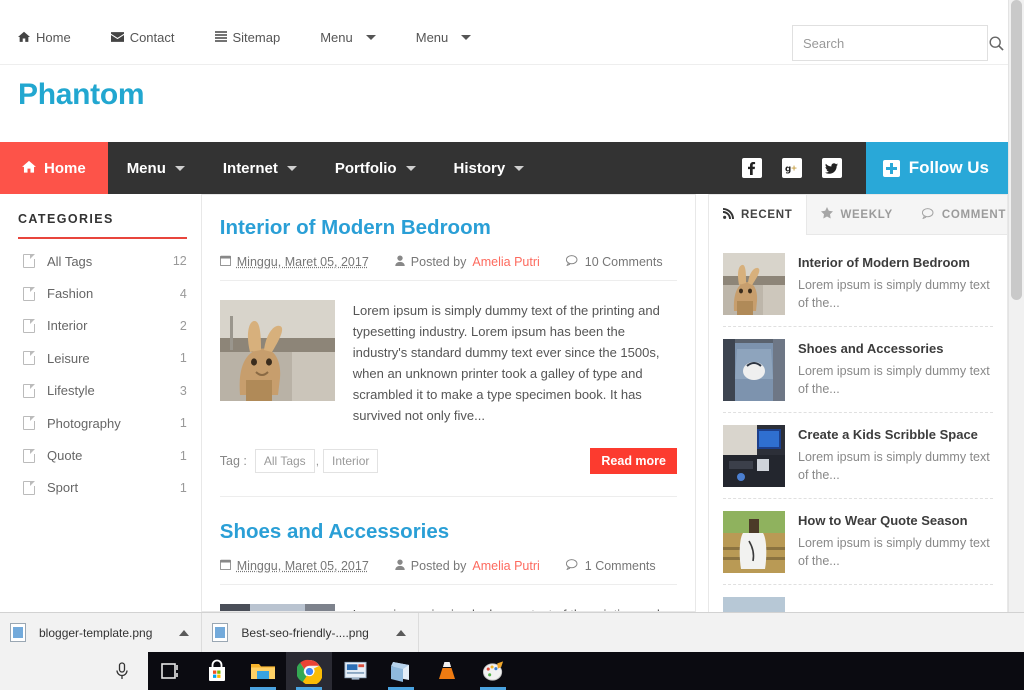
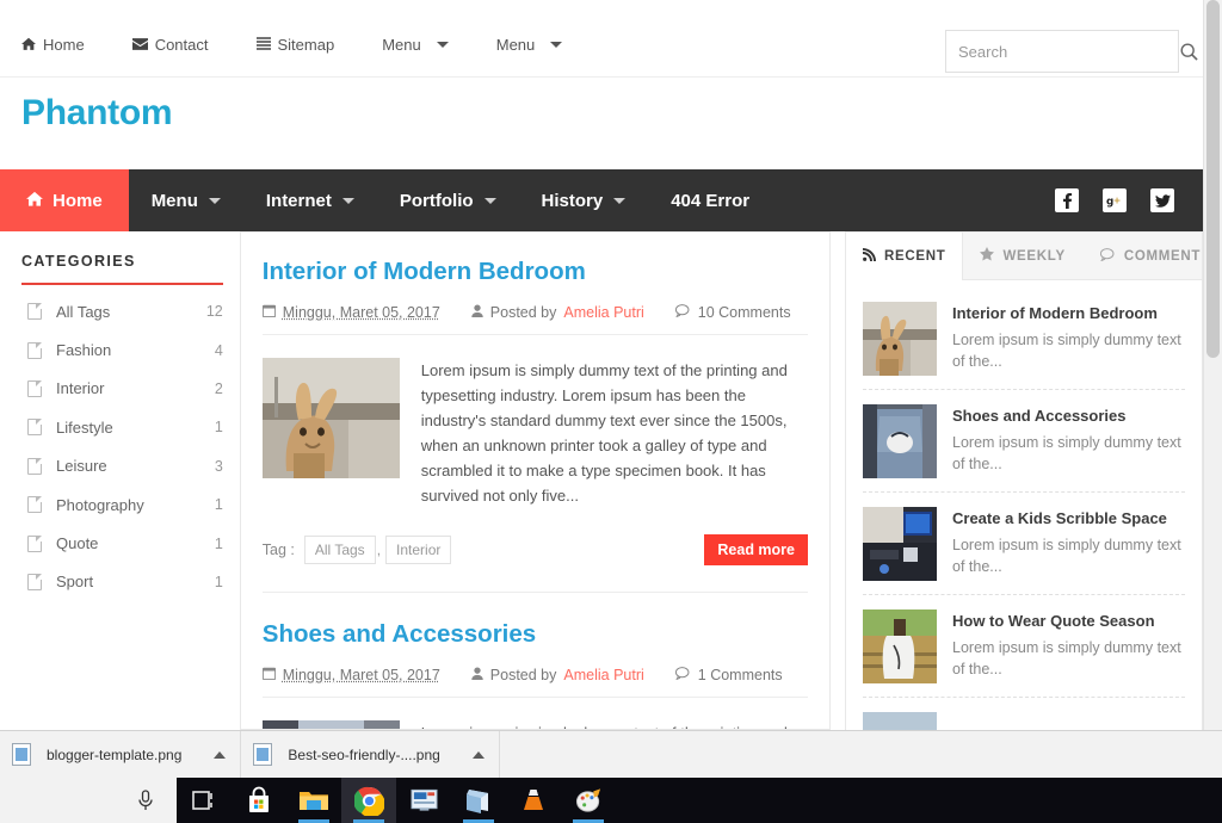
  Home
  Contact
  Sitemap
  Menu
  Menu
  Search
  Phantom
  Home
  Menu
  Internet
  Portfolio
  History
+ 404 Error
  g
  +
- Follow Us
  CATEGORIES
  All Tags
  12
  Fashion
  4
  Interior
  2
- Leisure
+ Lifestyle
  1
- Lifestyle
+ Leisure
  3
  Photography
  1
  Quote
  1
  Sport
  1
  Interior of Modern Bedroom
  Minggu, Maret 05, 2017
  Posted by
  Amelia Putri
  10 Comments
  Lorem ipsum is simply dummy text of the printing and typesetting industry. Lorem ipsum has been the industry's standard dummy text ever since the 1500s, when an unknown printer took a galley of type and scrambled it to make a type specimen book. It has survived not only five...
  Tag :
  All Tags
  ,
  Interior
  Read more
  Shoes and Accessories
  Minggu, Maret 05, 2017
  Posted by
  Amelia Putri
  1 Comments
  RECENT
  WEEKLY
  COMMENT
  Interior of Modern Bedroom
  Lorem ipsum is simply dummy text of the...
  Shoes and Accessories
  Lorem ipsum is simply dummy text of the...
  Create a Kids Scribble Space
  Lorem ipsum is simply dummy text of the...
  How to Wear Quote Season
  Lorem ipsum is simply dummy text of the...
  blogger-template.png
  Best-seo-friendly-....png
